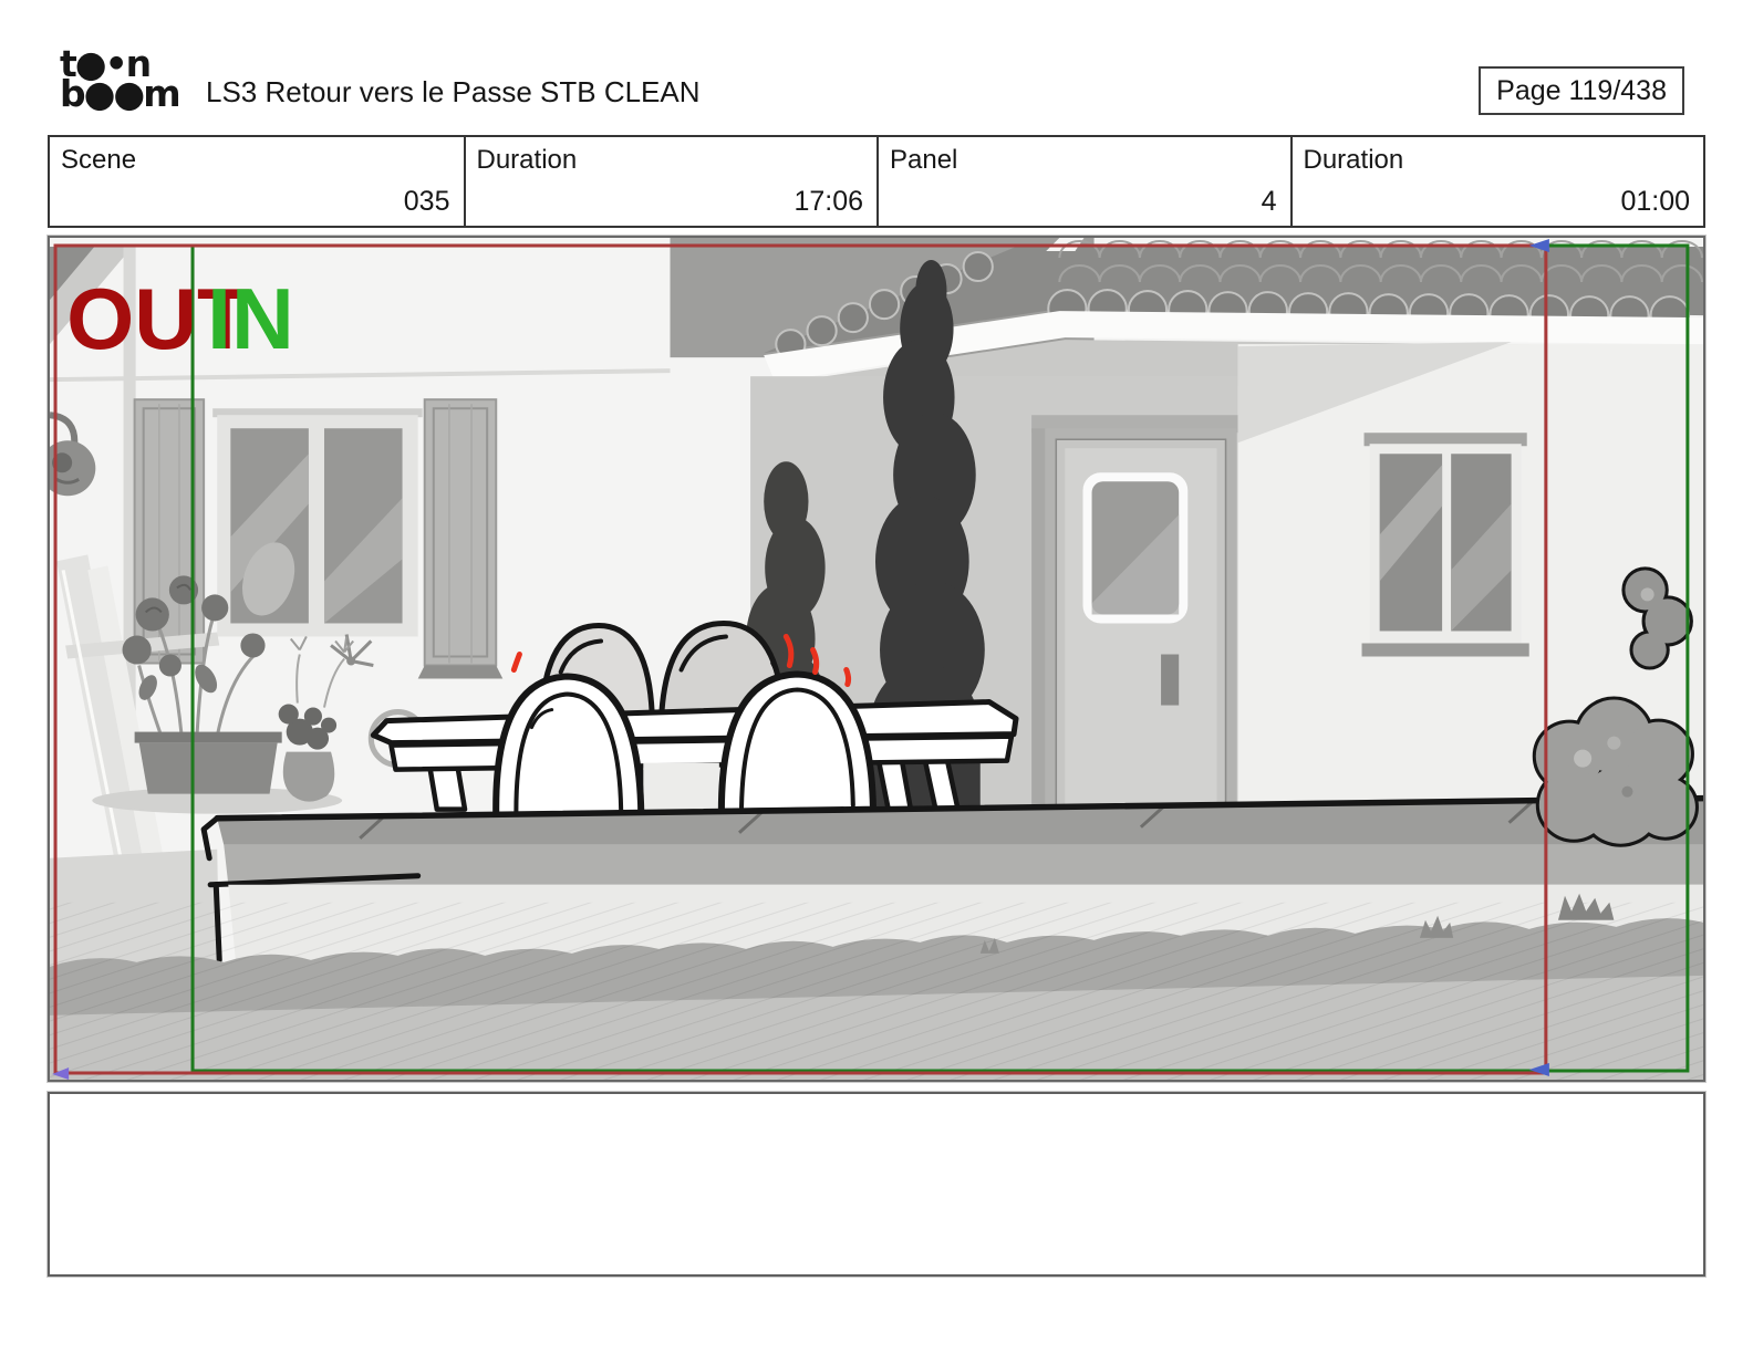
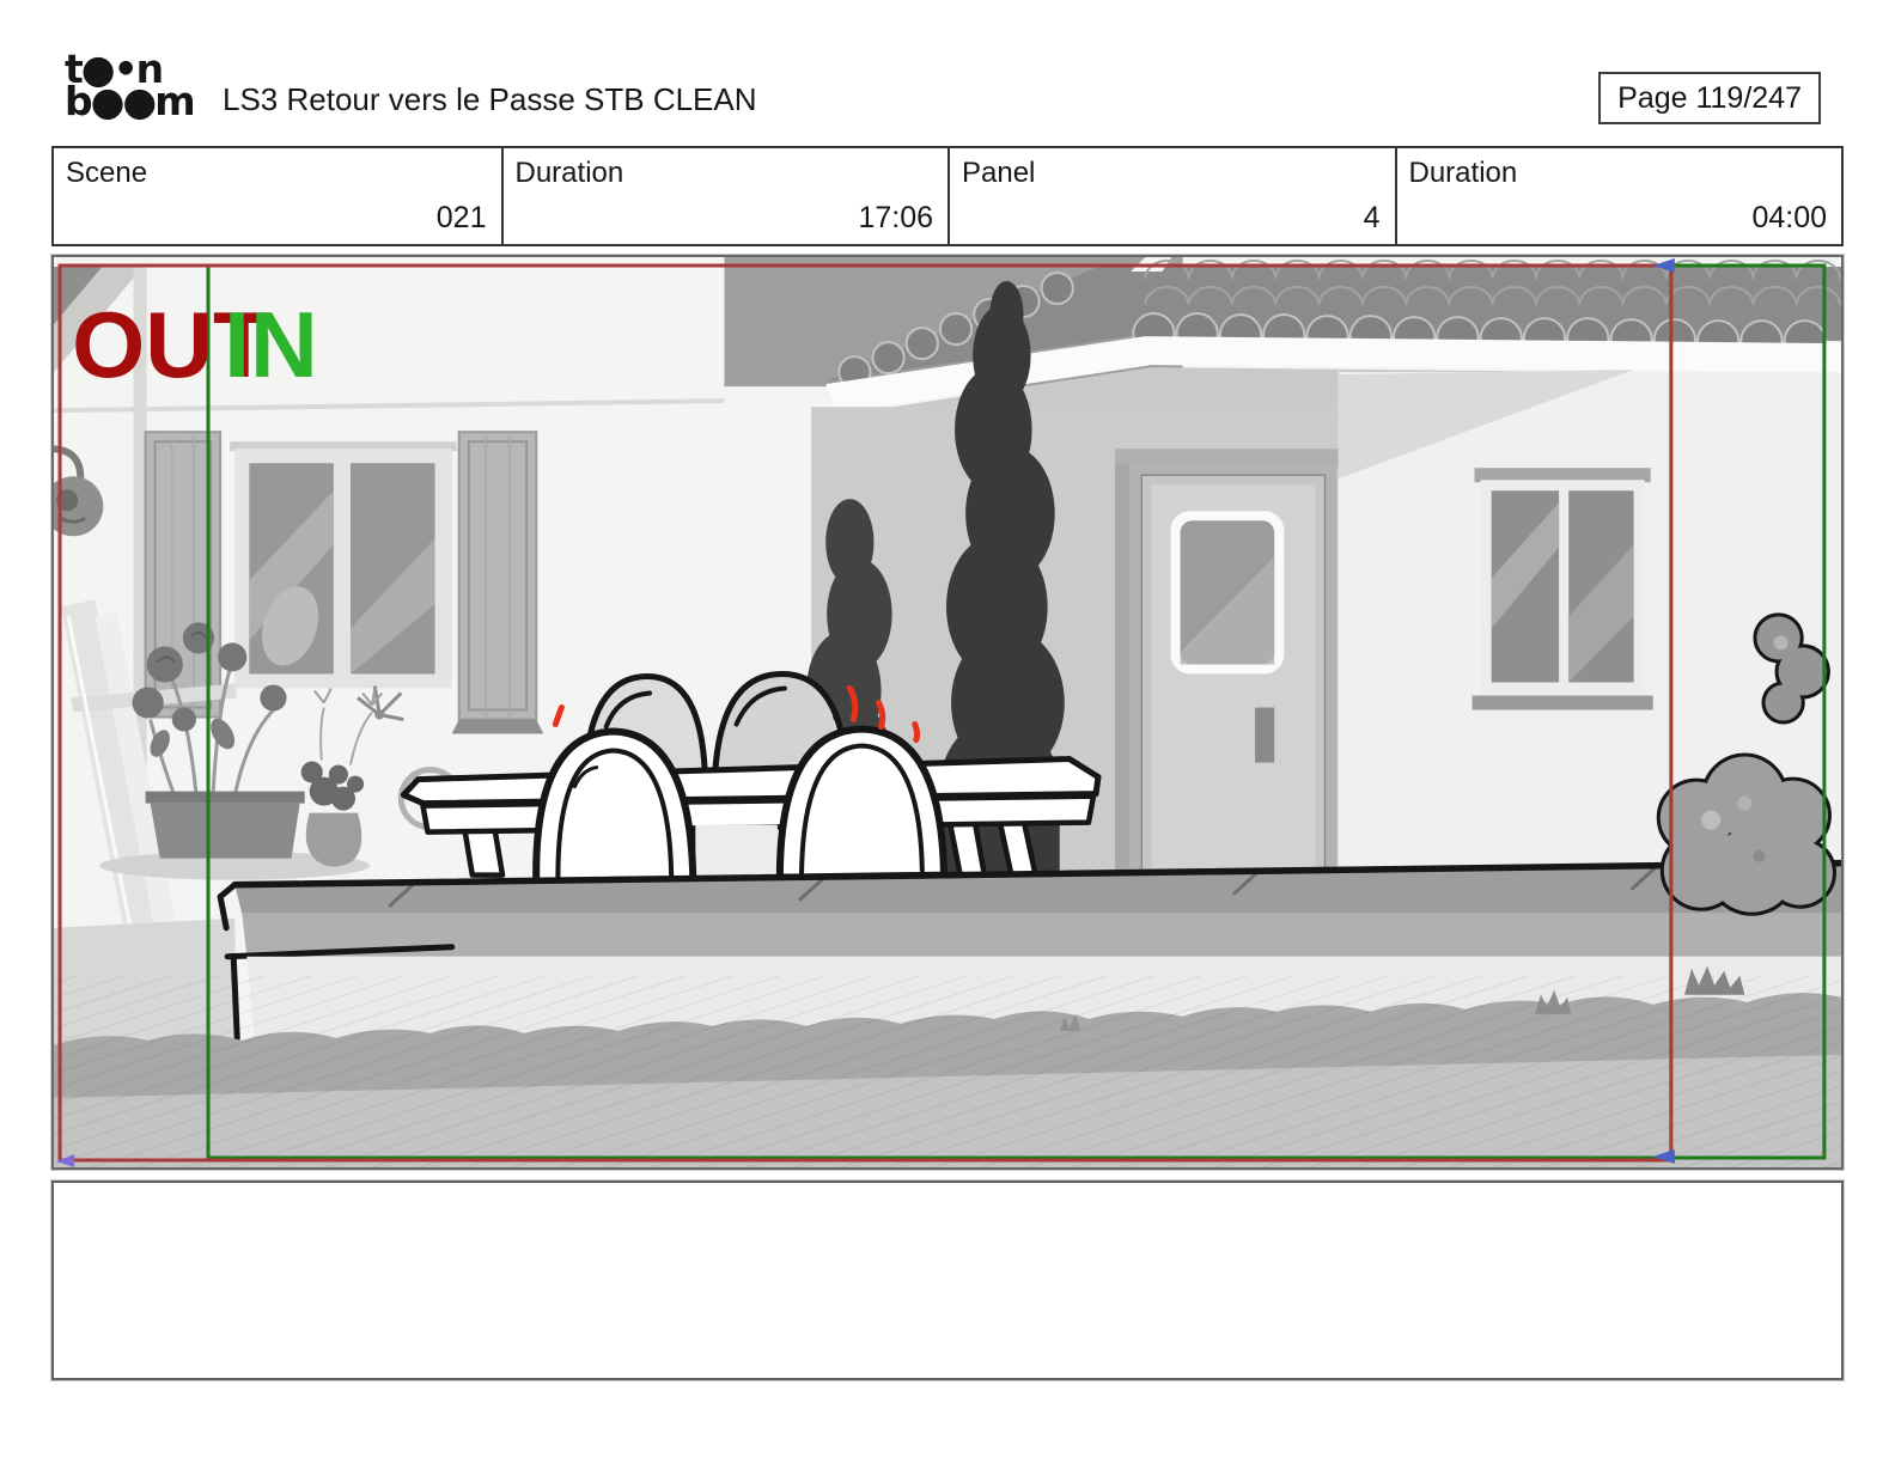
  t●•n
  b●●m
  LS3 Retour vers le Passe STB CLEAN
- Page 119/438
+ Page 119/247
  Scene
- 035
+ 021
  Duration
  17:06
  Panel
  4
  Duration
- 01:00
+ 04:00
  OUT
  IN
